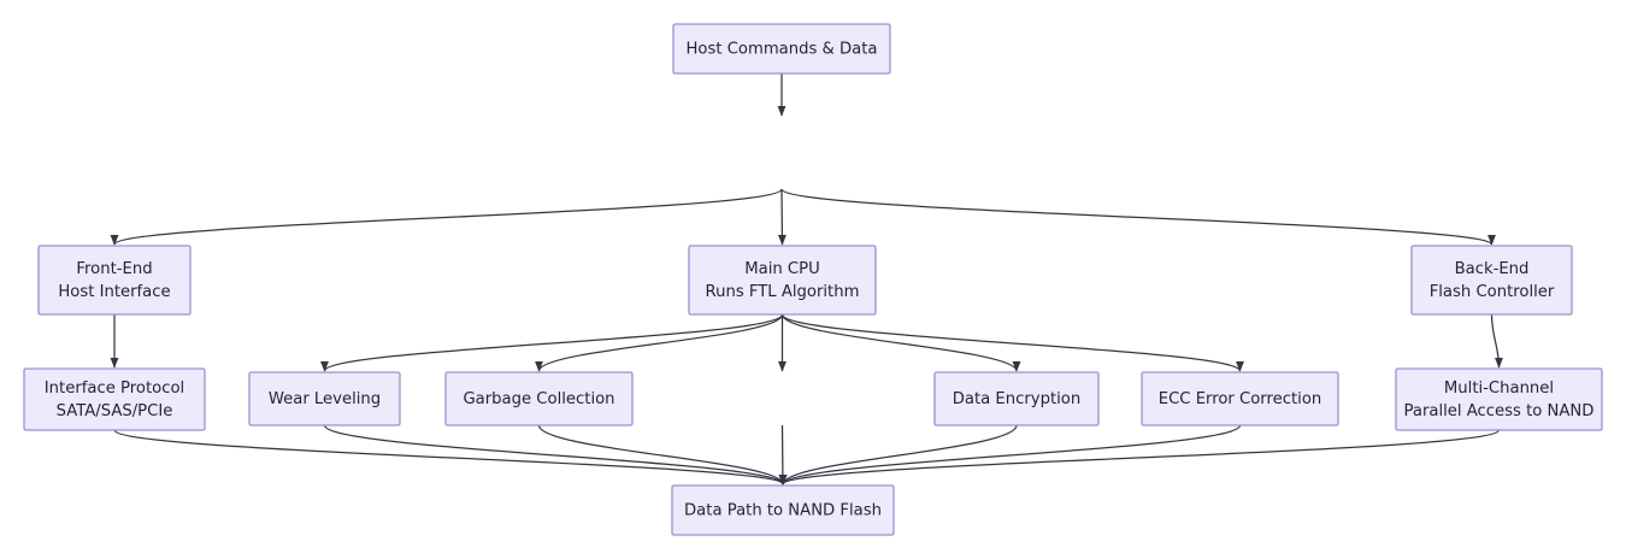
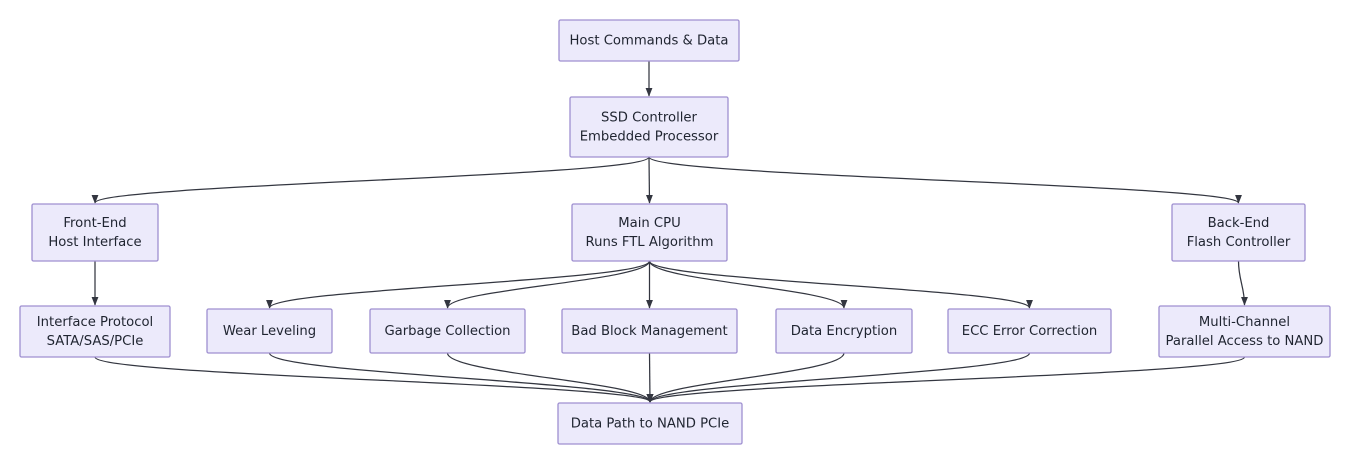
  Host Commands & Data
+ SSD Controller
+ Embedded Processor
  Front-End
  Host Interface
  Main CPU
  Runs FTL Algorithm
  Back-End
  Flash Controller
  Interface Protocol
  SATA/SAS/PCIe
  Wear Leveling
  Garbage Collection
+ Bad Block Management
  Data Encryption
  ECC Error Correction
  Multi-Channel
  Parallel Access to NAND
- Data Path to NAND Flash
+ Data Path to NAND PCIe
